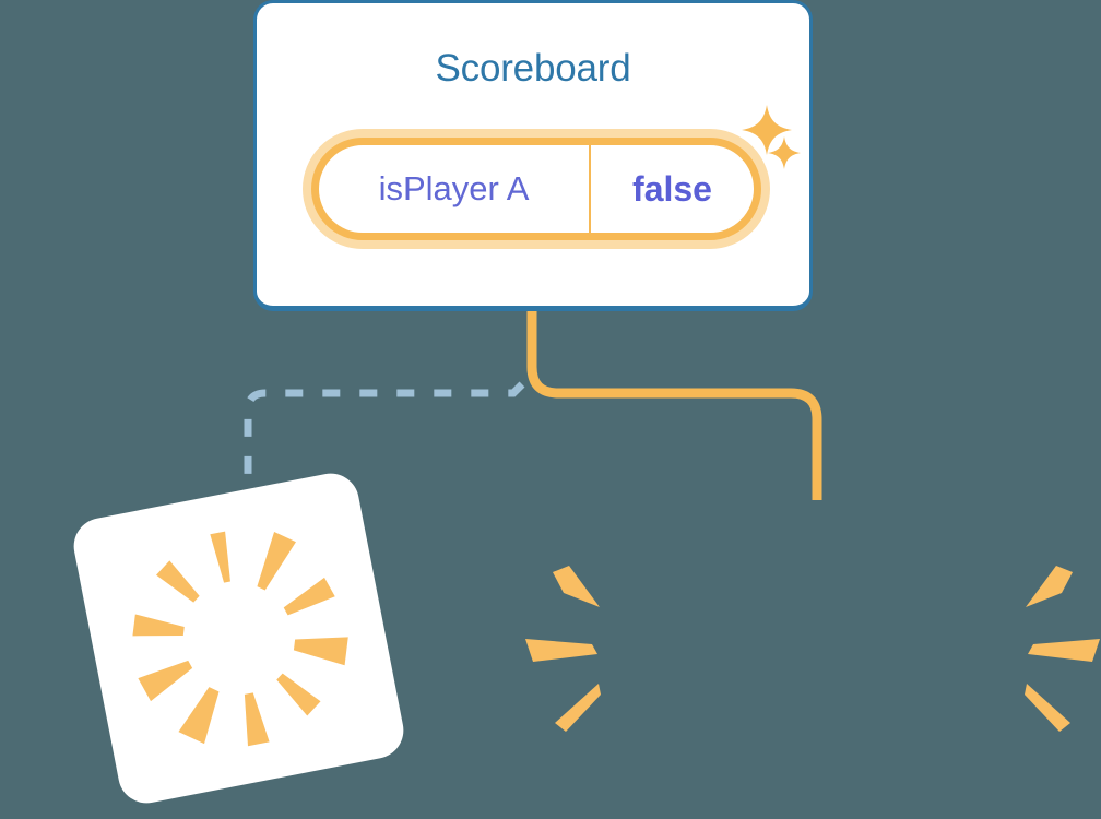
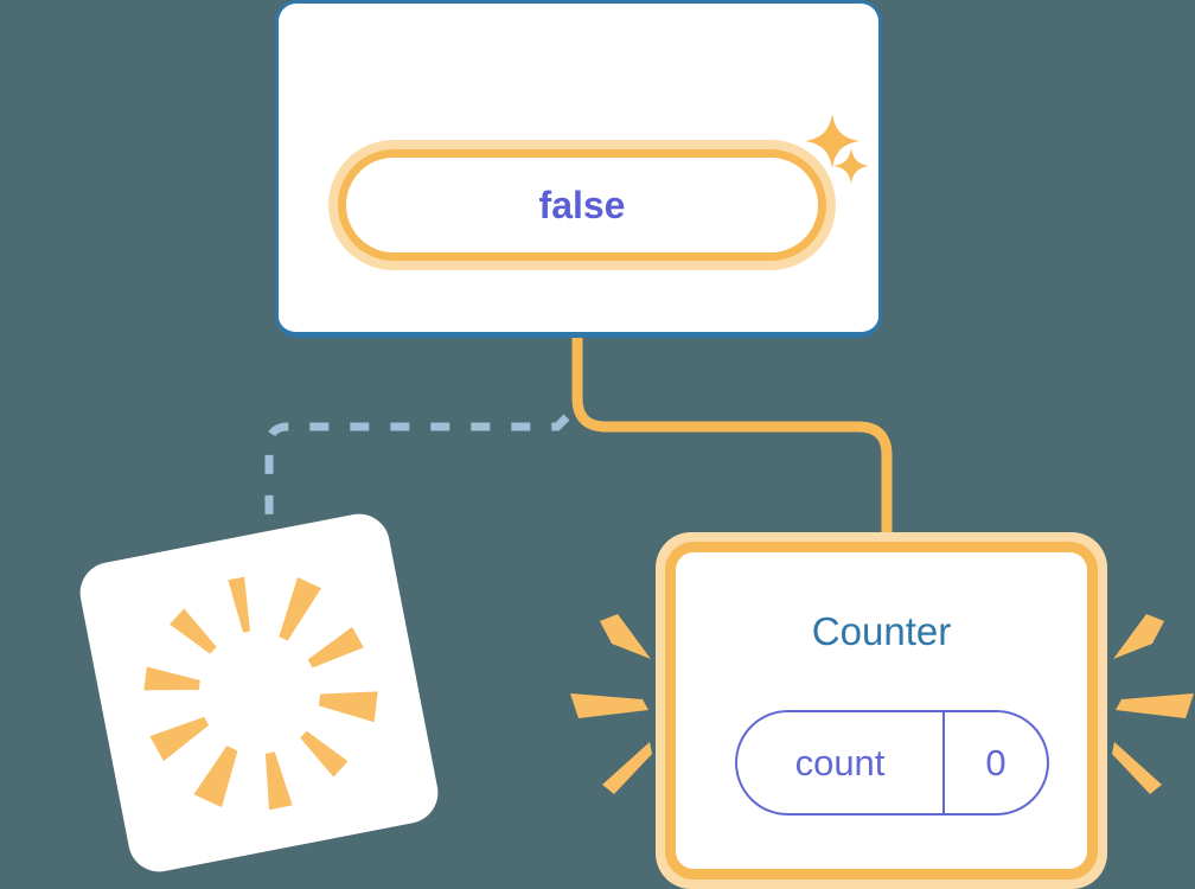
- Scoreboard
- isPlayer A
  false
+ Counter
+ count
+ 0
